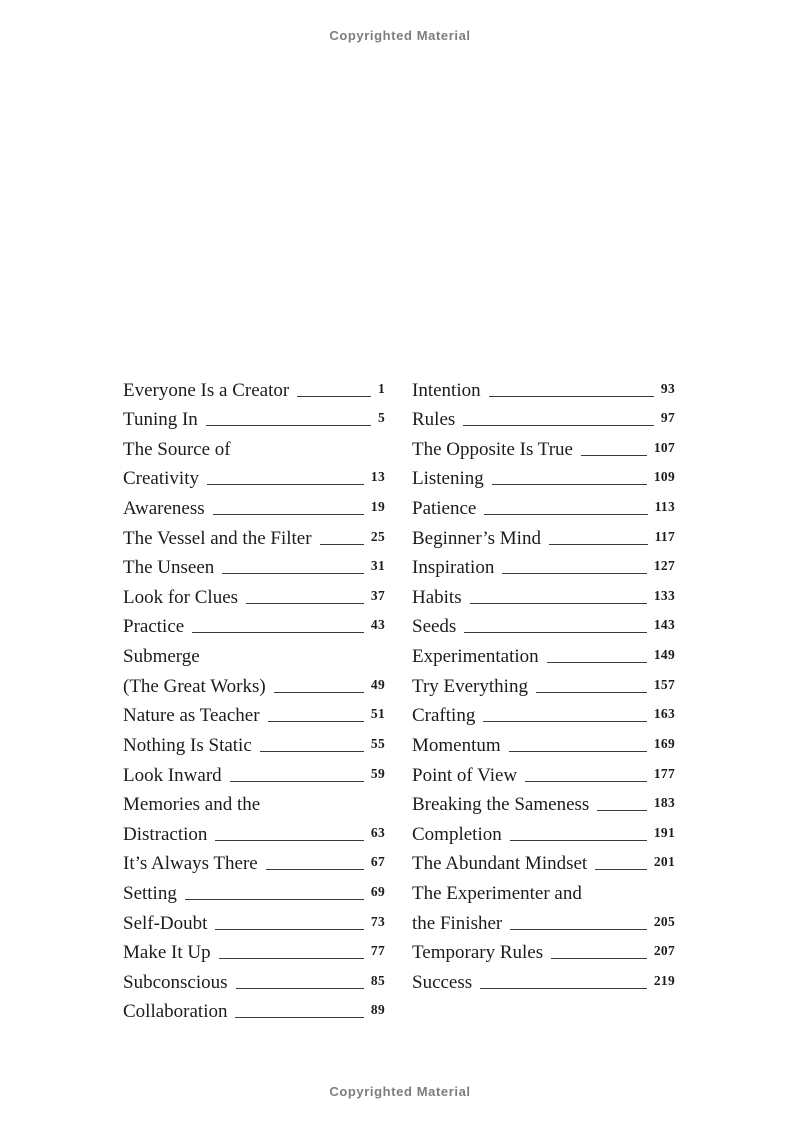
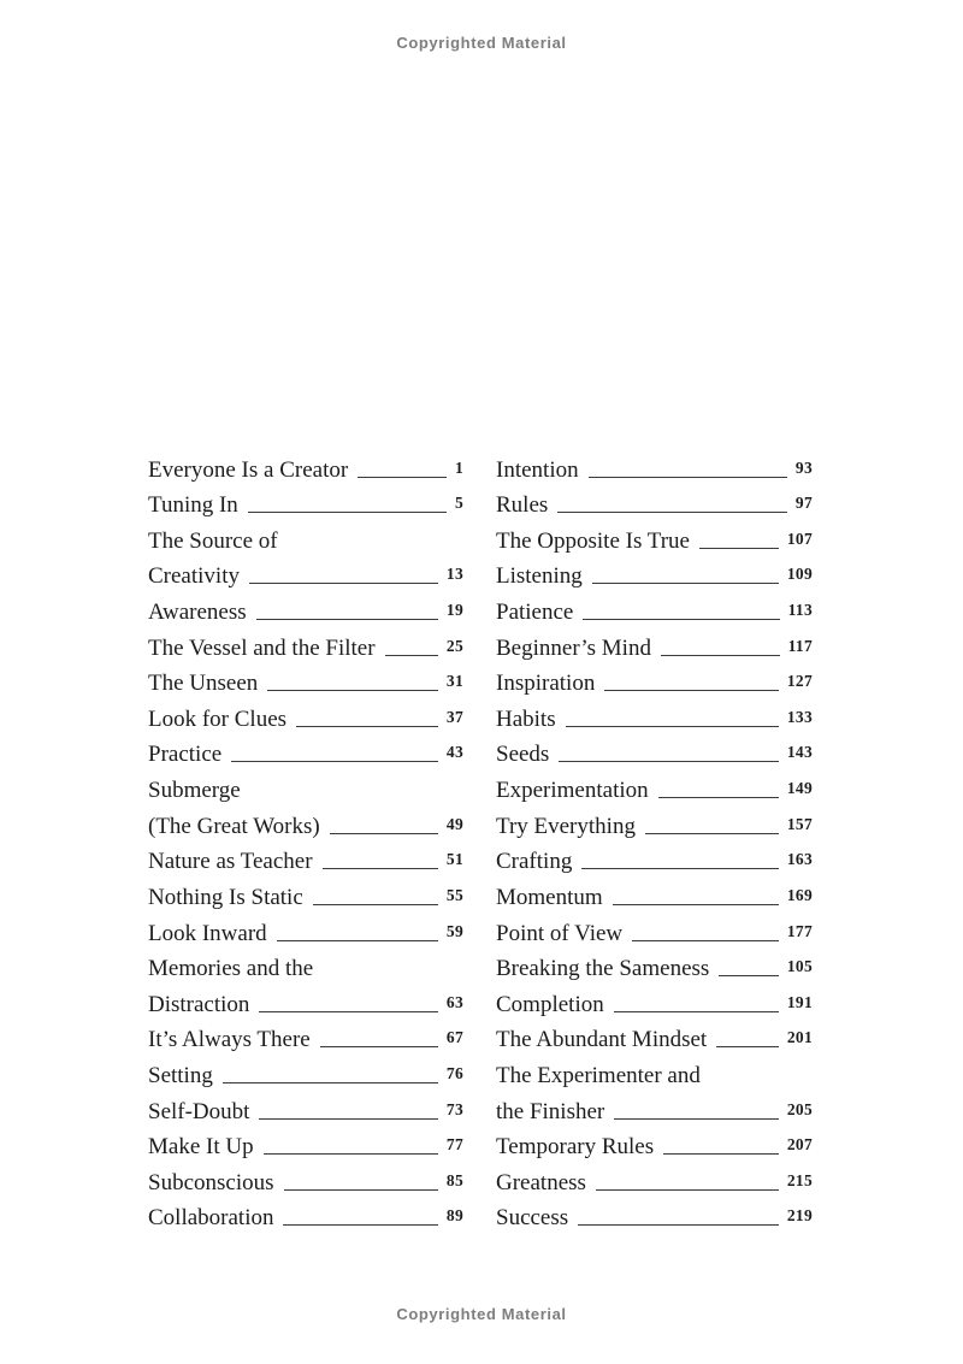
  Copyrighted Material
  Everyone Is a Creator
  1
  Tuning In
  5
  The Source of
  Creativity
  13
  Awareness
  19
  The Vessel and the Filter
  25
  The Unseen
  31
  Look for Clues
  37
  Practice
  43
  Submerge
  (The Great Works)
  49
  Nature as Teacher
  51
  Nothing Is Static
  55
  Look Inward
  59
  Memories and the
  Distraction
  63
  It’s Always There
  67
  Setting
- 69
+ 76
  Self-Doubt
  73
  Make It Up
  77
  Subconscious
  85
  Collaboration
  89
  Intention
  93
  Rules
  97
  The Opposite Is True
  107
  Listening
  109
  Patience
  113
  Beginner’s Mind
  117
  Inspiration
  127
  Habits
  133
  Seeds
  143
  Experimentation
  149
  Try Everything
  157
  Crafting
  163
  Momentum
  169
  Point of View
  177
  Breaking the Sameness
- 183
+ 105
  Completion
  191
  The Abundant Mindset
  201
  The Experimenter and
  the Finisher
  205
  Temporary Rules
  207
+ Greatness
+ 215
  Success
  219
  Copyrighted Material
